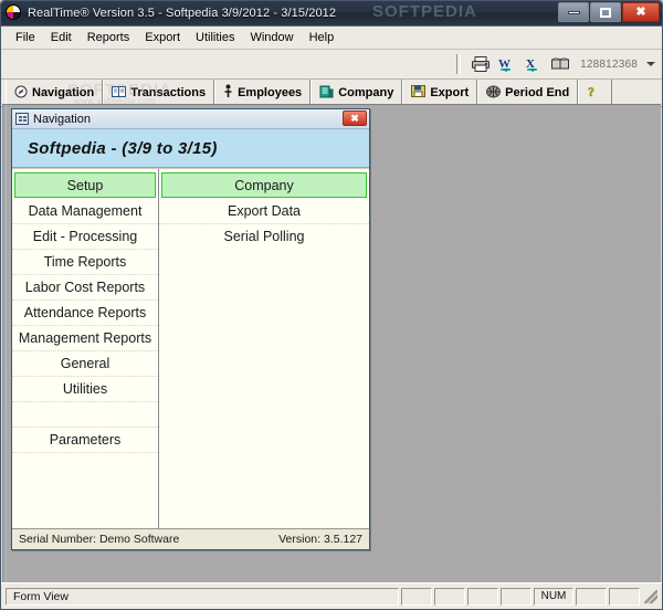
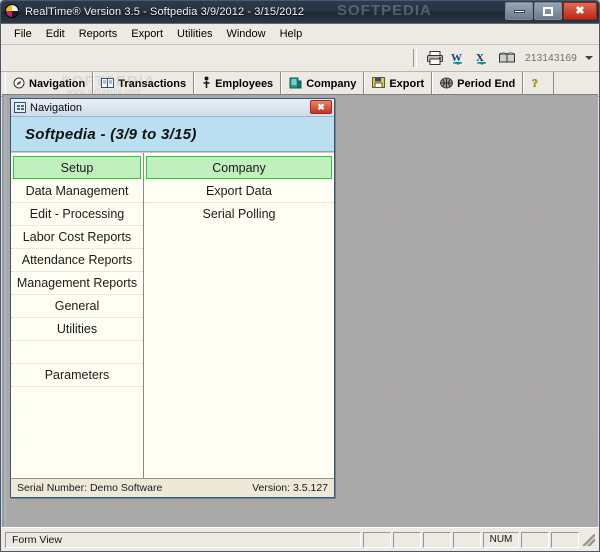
  RealTime® Version 3.5 - Softpedia 3/9/2012 - 3/15/2012
  SOFTPEDIA
  ✖
  File
  Edit
  Reports
  Export
  Utilities
  Window
  Help
  W
  X
- 128812368
+ 213143169
  SOFTPEDIA
  www.softpedia.com
  Navigation
  Transactions
  Employees
  Company
  Export
  Period End
  ?
  Navigation
  ✖
  Softpedia - (3/9 to 3/15)
  Setup
  Data Management
  Edit - Processing
- Time Reports
  Labor Cost Reports
  Attendance Reports
  Management Reports
  General
  Utilities
  Parameters
  Company
  Export Data
  Serial Polling
  Serial Number: Demo Software
  Version: 3.5.127
  Form View
  NUM
